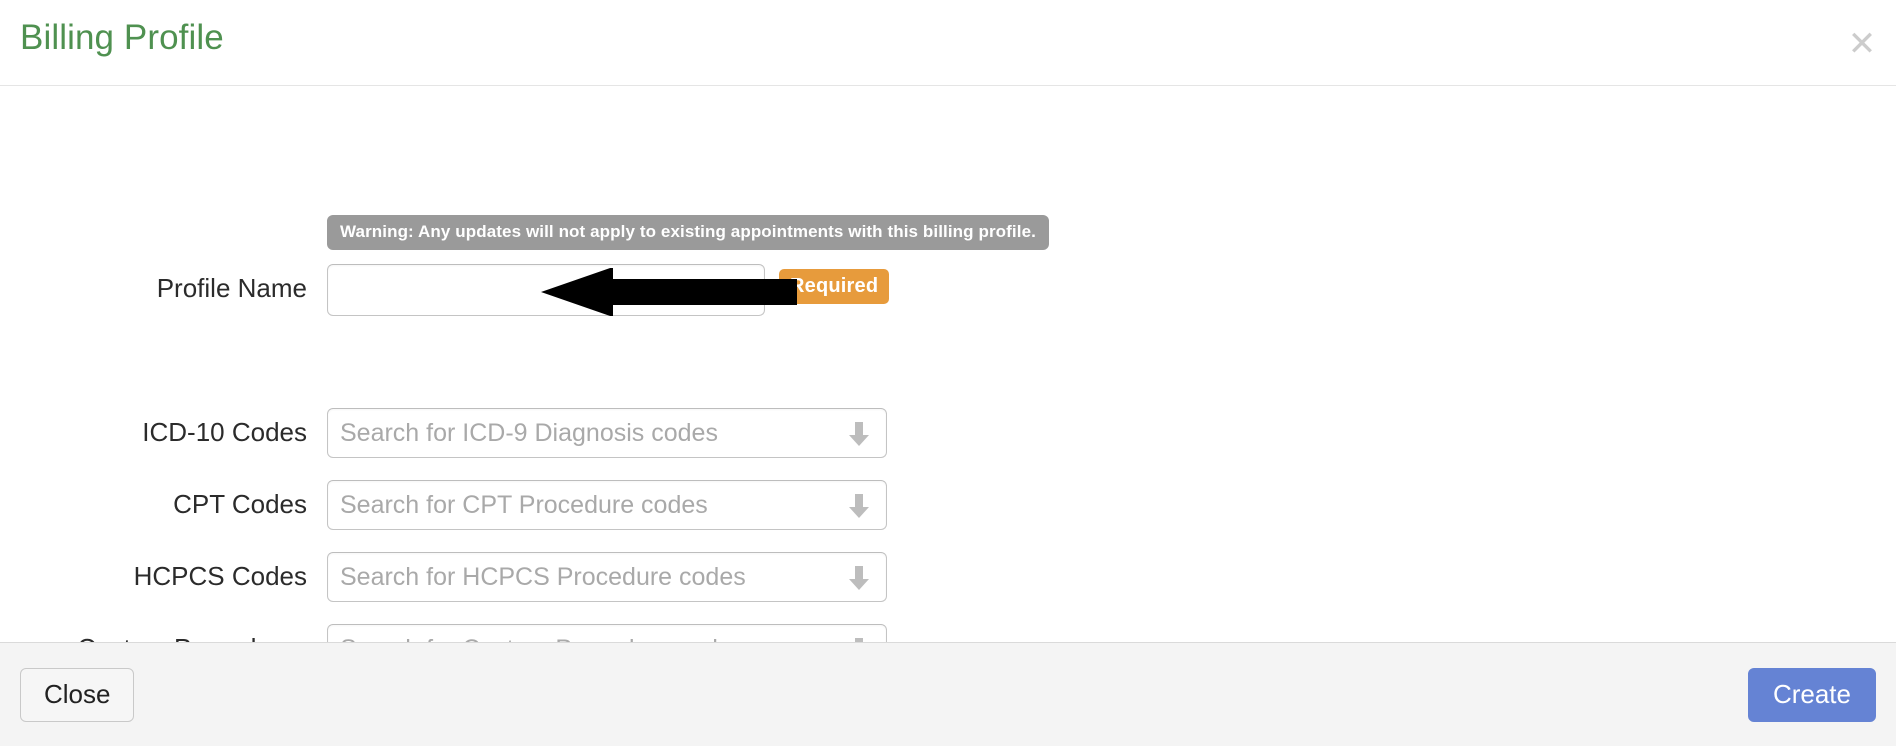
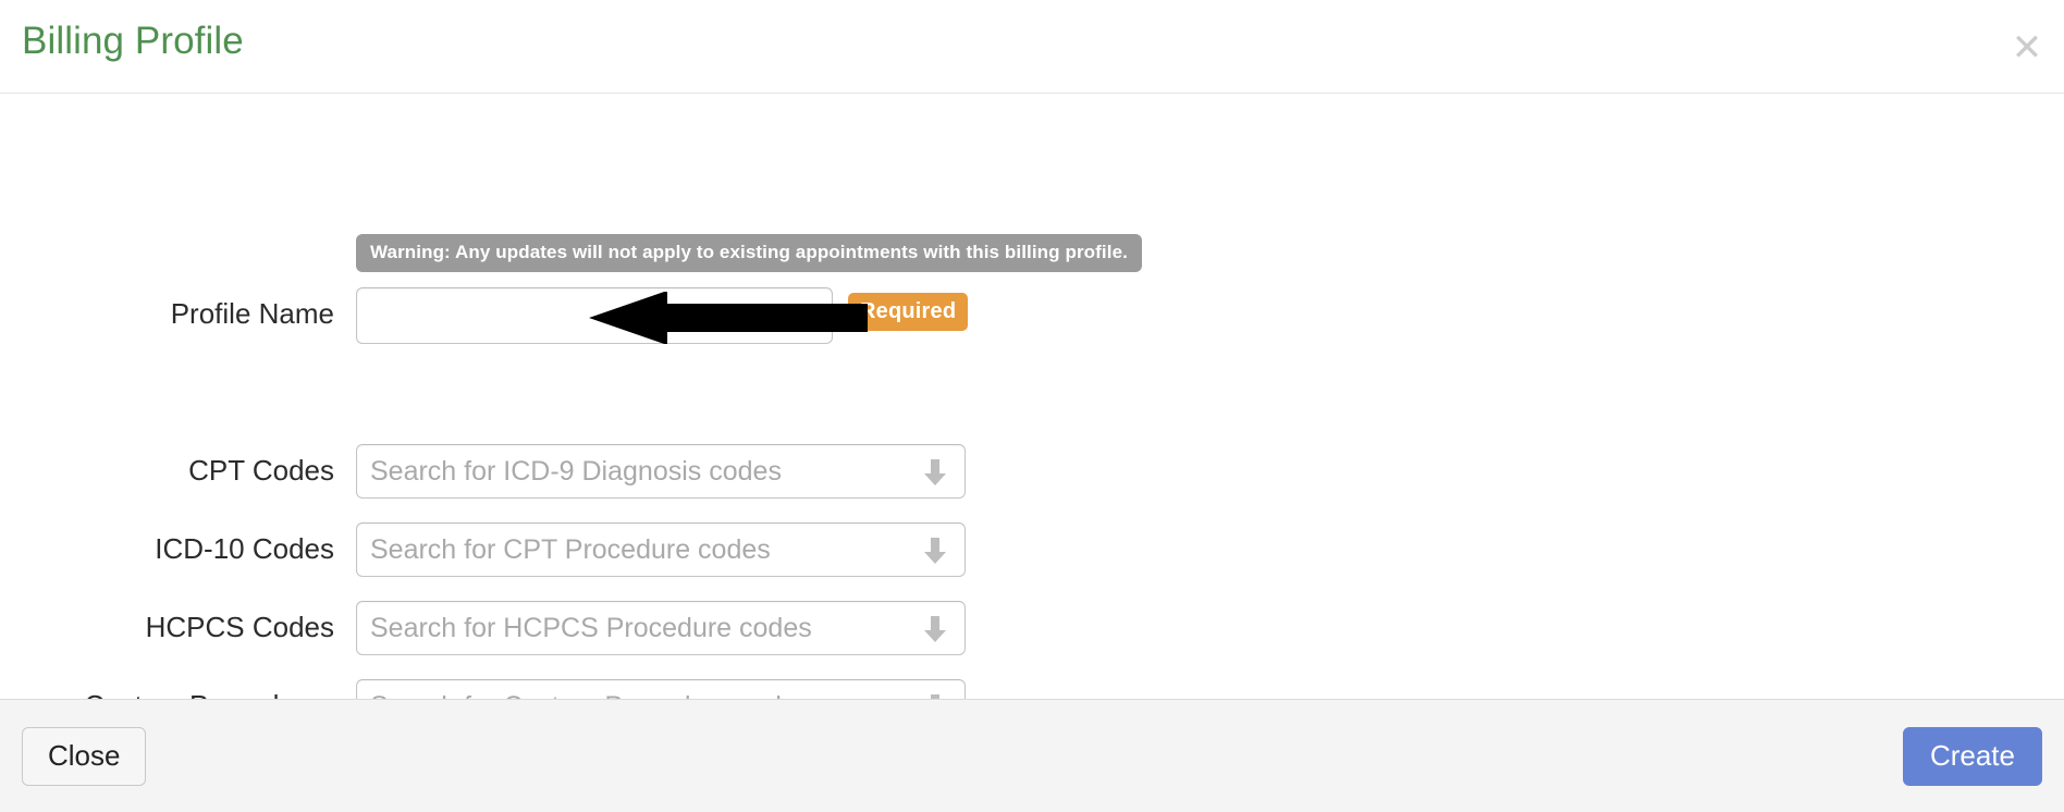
  Billing Profile
  ✕
  Warning: Any updates will not apply to existing appointments with this billing profile.
  Profile Name
  Required
- ICD-10 Codes
+ CPT Codes
  Search for ICD-9 Diagnosis codes
- CPT Codes
+ ICD-10 Codes
  Search for CPT Procedure codes
  HCPCS Codes
  Search for HCPCS Procedure codes
  Close
  Create
